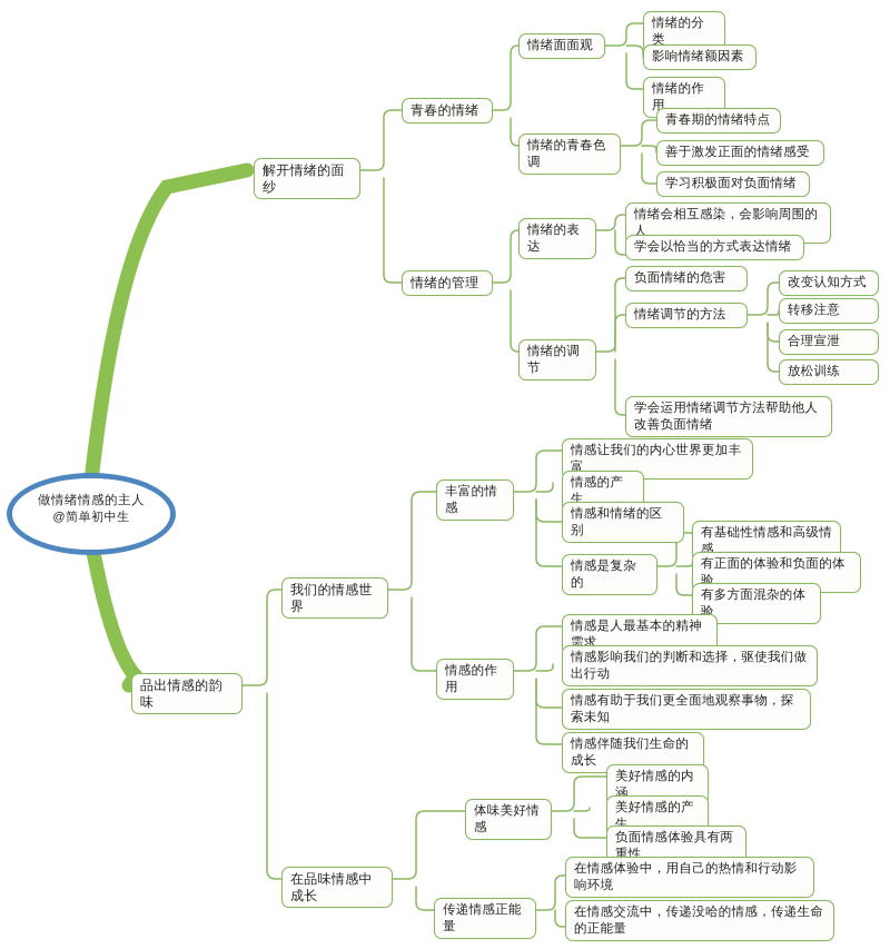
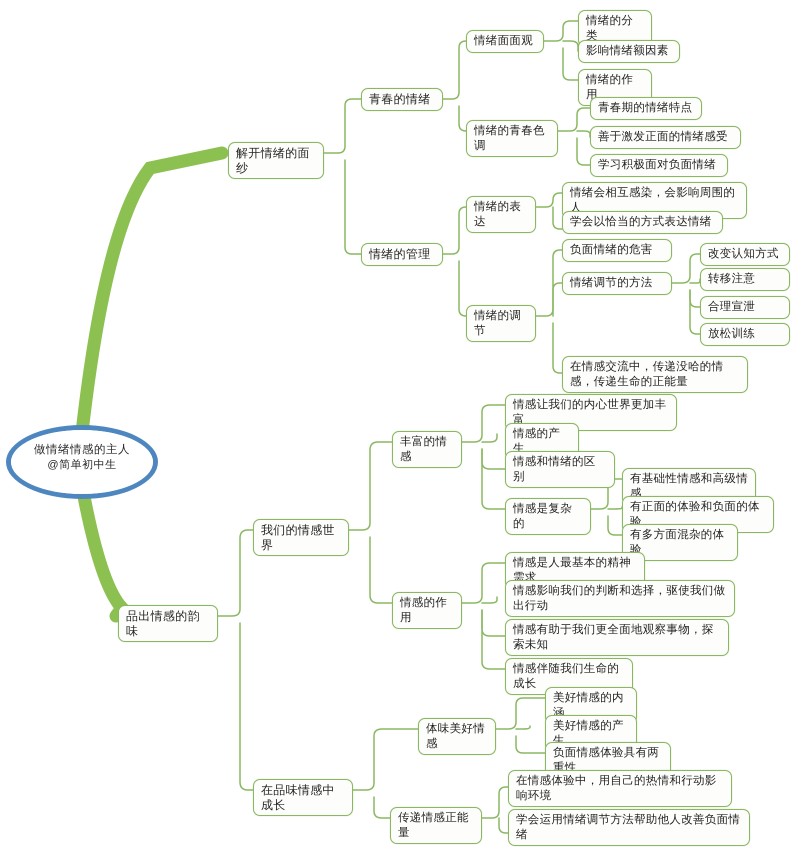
  做情绪情感的主人
  @简单初中生
  解开情绪的面纱
  品出情感的韵味
  青春的情绪
  情绪的管理
  我们的情感世界
  在品味情感中成长
  情绪面面观
  情绪的青春色调
  情绪的表达
  情绪的调节
  丰富的情感
  情感的作用
  体味美好情感
  传递情感正能量
  情绪的分类
  影响情绪额因素
  情绪的作用
  青春期的情绪特点
  善于激发正面的情绪感受
  学习积极面对负面情绪
  情绪会相互感染，会影响周围的人
  学会以恰当的方式表达情绪
  负面情绪的危害
  情绪调节的方法
- 学会运用情绪调节方法帮助他人改善负面情绪
+ 在情感交流中，传递没哈的情感，传递生命的正能量
  改变认知方式
  转移注意
  合理宣泄
  放松训练
  情感让我们的内心世界更加丰富
  情感的产生
  情感和情绪的区别
  情感是复杂的
  有基础性情感和高级情感
  有正面的体验和负面的体验
  有多方面混杂的体验
  情感是人最基本的精神需求
  情感影响我们的判断和选择，驱使我们做出行动
  情感有助于我们更全面地观察事物，探索未知
  情感伴随我们生命的成长
  美好情感的内涵
  美好情感的产生
  负面情感体验具有两重性
  在情感体验中，用自己的热情和行动影响环境
- 在情感交流中，传递没哈的情感，传递生命的正能量
+ 学会运用情绪调节方法帮助他人改善负面情绪
